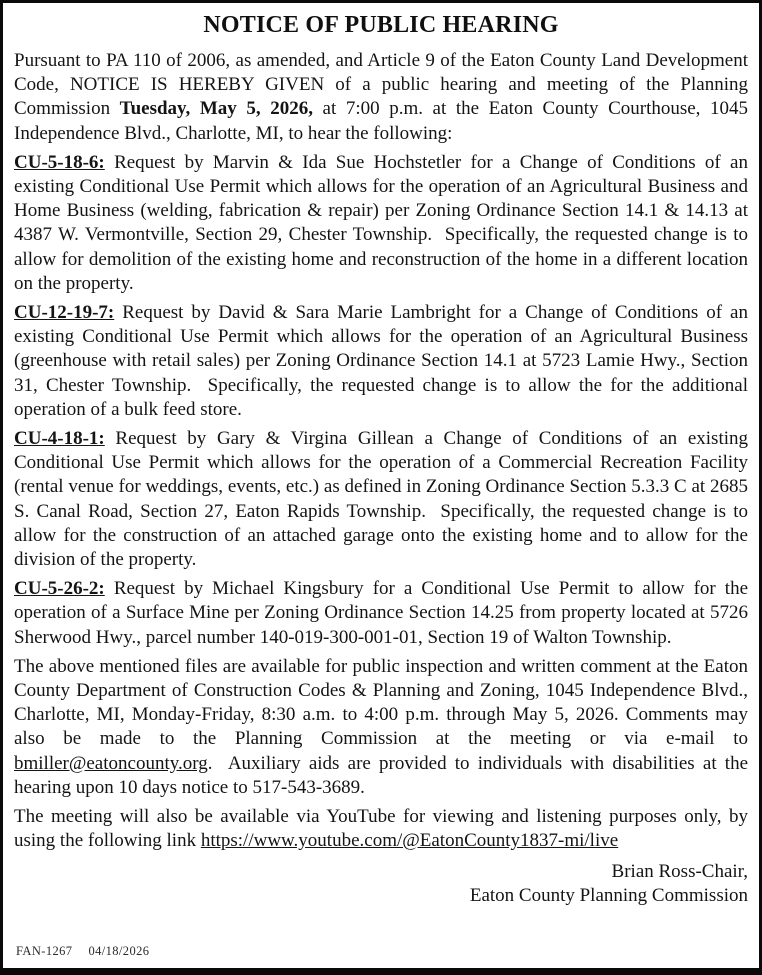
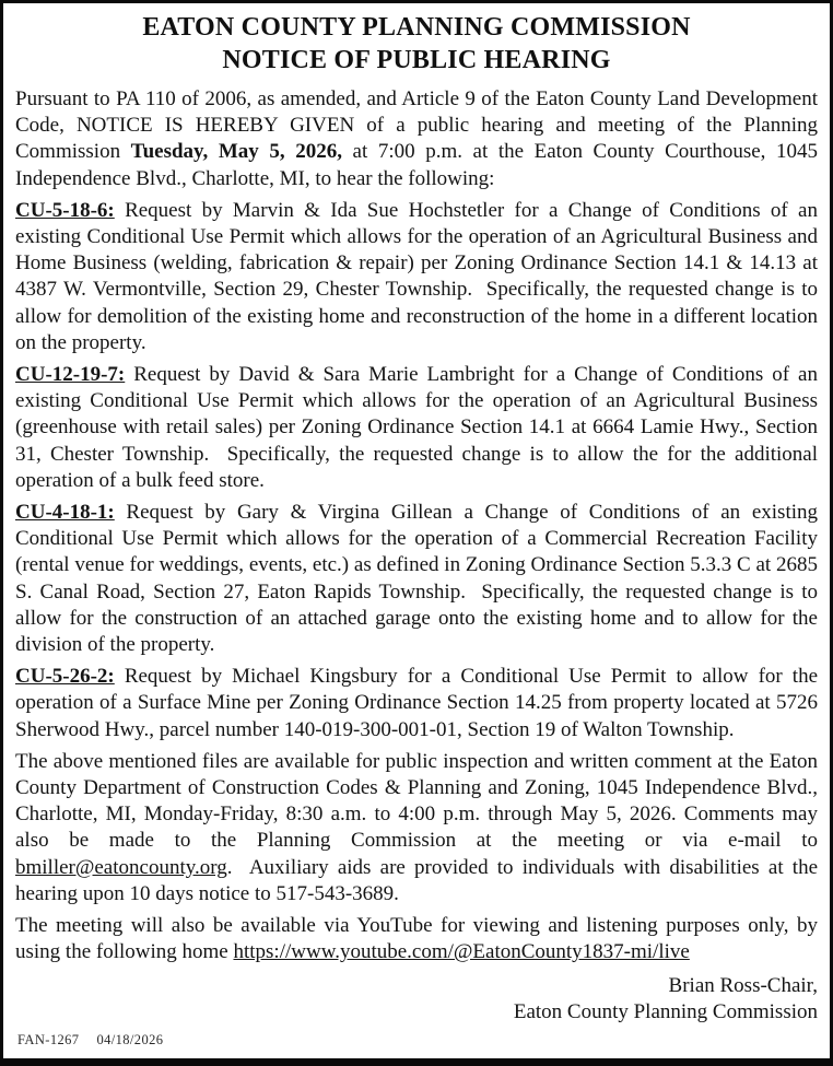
+ EATON COUNTY PLANNING COMMISSION
  NOTICE OF PUBLIC HEARING
  Pursuant to PA 110 of 2006, as amended, and Article 9 of the Eaton County Land Devel­opment Code, NOTICE IS HEREBY GIVEN of a public hearing and meeting of the Plan­ning Commission Tuesday, May 5, 2026, at 7:00 p.m. at the Eaton County Courthouse, 1045 Independence Blvd., Charlotte, MI, to hear the following:
  CU-5-18-6: Request by Marvin & Ida Sue Hochstetler for a Change of Conditions of an existing Conditional Use Permit which allows for the operation of an Agricultural Busi­ness and Home Business (welding, fabrication & repair) per Zoning Ordinance Section 14.1 & 14.13 at 4387 W. Vermontville, Section 29, Chester Township. Specifically, the requested change is to allow for demolition of the existing home and reconstruction of the home in a different location on the property.
- CU-12-19-7: Request by David & Sara Marie Lambright for a Change of Conditions of an existing Conditional Use Permit which allows for the operation of an Agricultural Business (greenhouse with retail sales) per Zoning Ordinance Section 14.1 at 5723 Lamie Hwy., Section 31, Chester Township. Specifically, the requested change is to allow the for the additional operation of a bulk feed store.
+ CU-12-19-7: Request by David & Sara Marie Lambright for a Change of Conditions of an existing Conditional Use Permit which allows for the operation of an Agricultural Business (greenhouse with retail sales) per Zoning Ordinance Section 14.1 at 6664 Lamie Hwy., Section 31, Chester Township. Specifically, the requested change is to allow the for the additional operation of a bulk feed store.
  CU-4-18-1: Request by Gary & Virgina Gillean a Change of Conditions of an existing Conditional Use Permit which allows for the operation of a Commercial Recreation Fa­cility (rental venue for weddings, events, etc.) as defined in Zoning Ordinance Section 5.3.3 C at 2685 S. Canal Road, Section 27, Eaton Rapids Township. Specifically, the requested change is to allow for the construction of an attached garage onto the existing home and to allow for the division of the property.
  CU-5-26-2: Request by Michael Kingsbury for a Conditional Use Permit to allow for the operation of a Surface Mine per Zoning Ordinance Section 14.25 from property locat­ed at 5726 Sherwood Hwy., parcel number 140-019-300-001-01, Section 19 of Walton Township.
  The above mentioned files are available for public inspection and written comment at the Eaton County Department of Construction Codes & Planning and Zoning, 1045 Indepen­dence Blvd., Charlotte, MI, Monday-Friday, 8:30 a.m. to 4:00 p.m. through May 5, 2026. Comments may also be made to the Planning Commission at the meeting or via e-mail to bmiller@eatoncounty.org. Auxiliary aids are provided to individuals with disabilities at the hearing upon 10 days notice to 517-543-3689.
- The meeting will also be available via YouTube for viewing and listening purposes only, by using the following link https://www.youtube.com/@EatonCounty1837-mi/live
+ The meeting will also be available via YouTube for viewing and listening purposes only, by using the following home https://www.youtube.com/@EatonCounty1837-mi/live
  Brian Ross-Chair,
  Eaton County Planning Commission
  FAN-1267 04/18/2026
